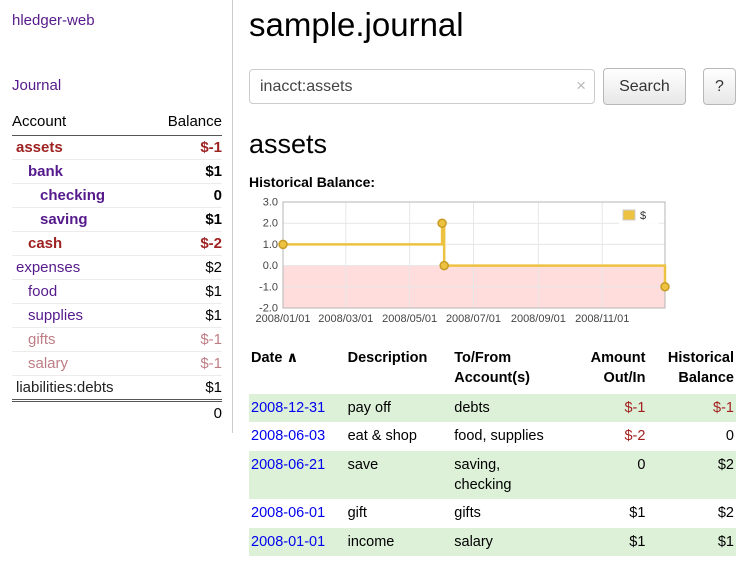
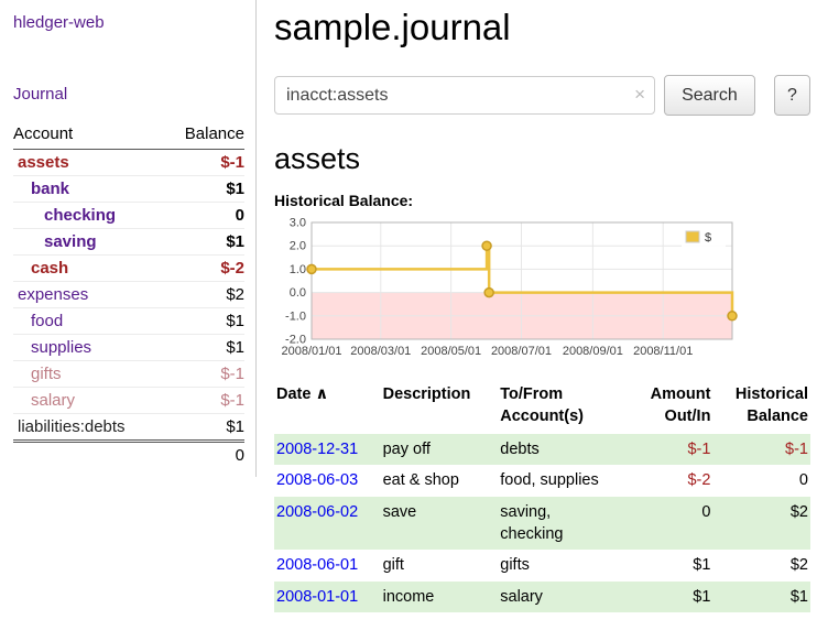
  hledger-web
  Journal
  Account	Balance
  assets	$-1
  bank	$1
  checking	0
  saving	$1
  cash	$-2
  expenses	$2
  food	$1
  supplies	$1
  gifts	$-1
  salary	$-1
  liabilities:debts	$1
  	0
  sample.journal
  inacct:assets
  ×
  Search
  ?
  assets
  Historical Balance:
  3.0
  2.0
  1.0
  0.0
  -1.0
  -2.0
  2008/01/01
  2008/03/01
  2008/05/01
  2008/07/01
  2008/09/01
  2008/11/01
  $
  Date ∧	Description	To/From Account(s)	Amount Out/In	Historical Balance
  2008-12-31	pay off	debts	$-1	$-1
  2008-06-03	eat & shop	food, supplies	$-2	0
- 2008-06-21	save	saving, checking	0	$2
+ 2008-06-02	save	saving, checking	0	$2
  2008-06-01	gift	gifts	$1	$2
  2008-01-01	income	salary	$1	$1
